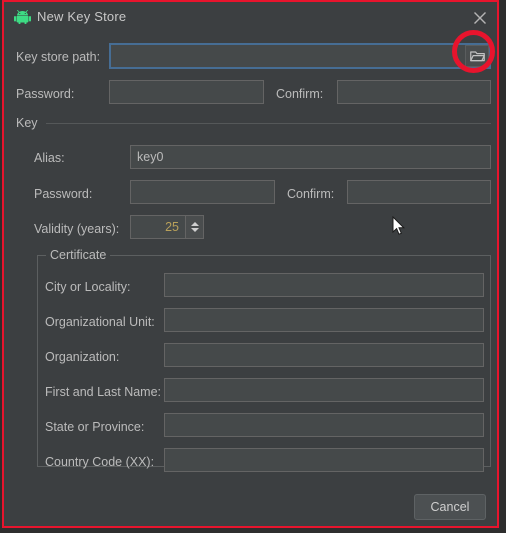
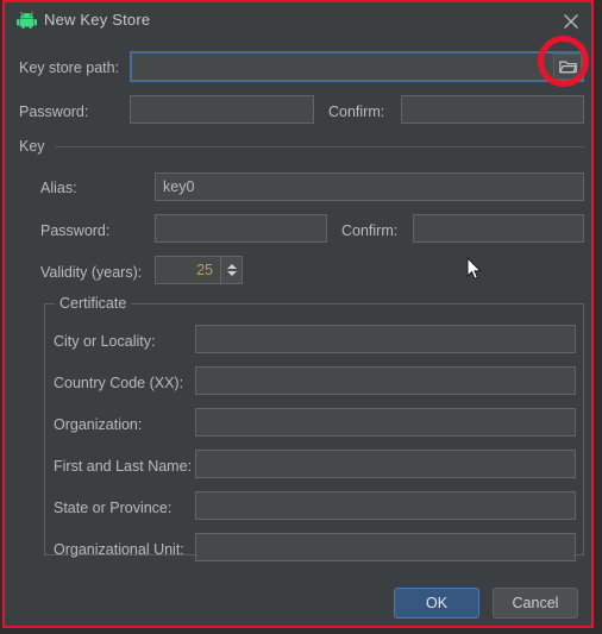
  New Key Store
  Key store path:
  Password:
  Confirm:
  Key
  Alias:
  key0
  Password:
  Confirm:
  Validity (years):
  25
  Certificate
  City or Locality:
- Organizational Unit:
+ Country Code (XX):
  Organization:
  First and Last Name:
  State or Province:
- Country Code (XX):
+ Organizational Unit:
+ OK
  Cancel
